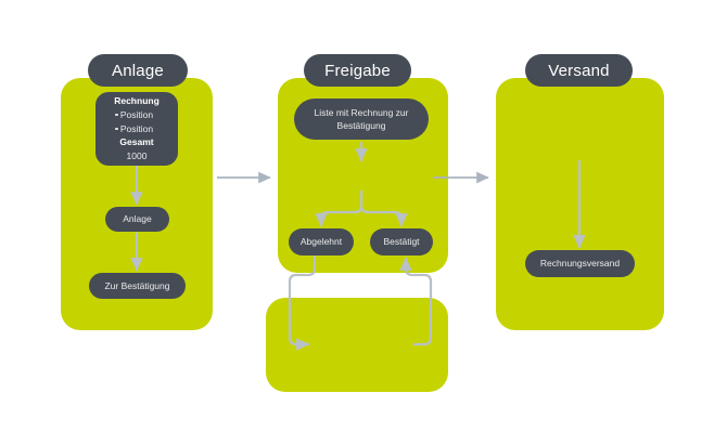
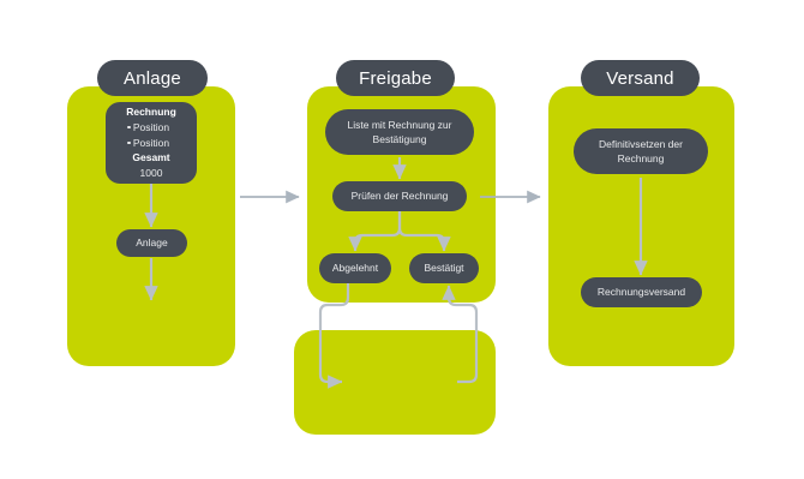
  Anlage
  Freigabe
  Versand
  Rechnung
  Position
  Position
  Gesamt
  1000
  Anlage
- Zur Bestätigung
  Liste mit Rechnung zur Bestätigung
+ Prüfen der Rechnung
  Abgelehnt
  Bestätigt
+ Definitivsetzen der Rechnung
  Rechnungsversand
